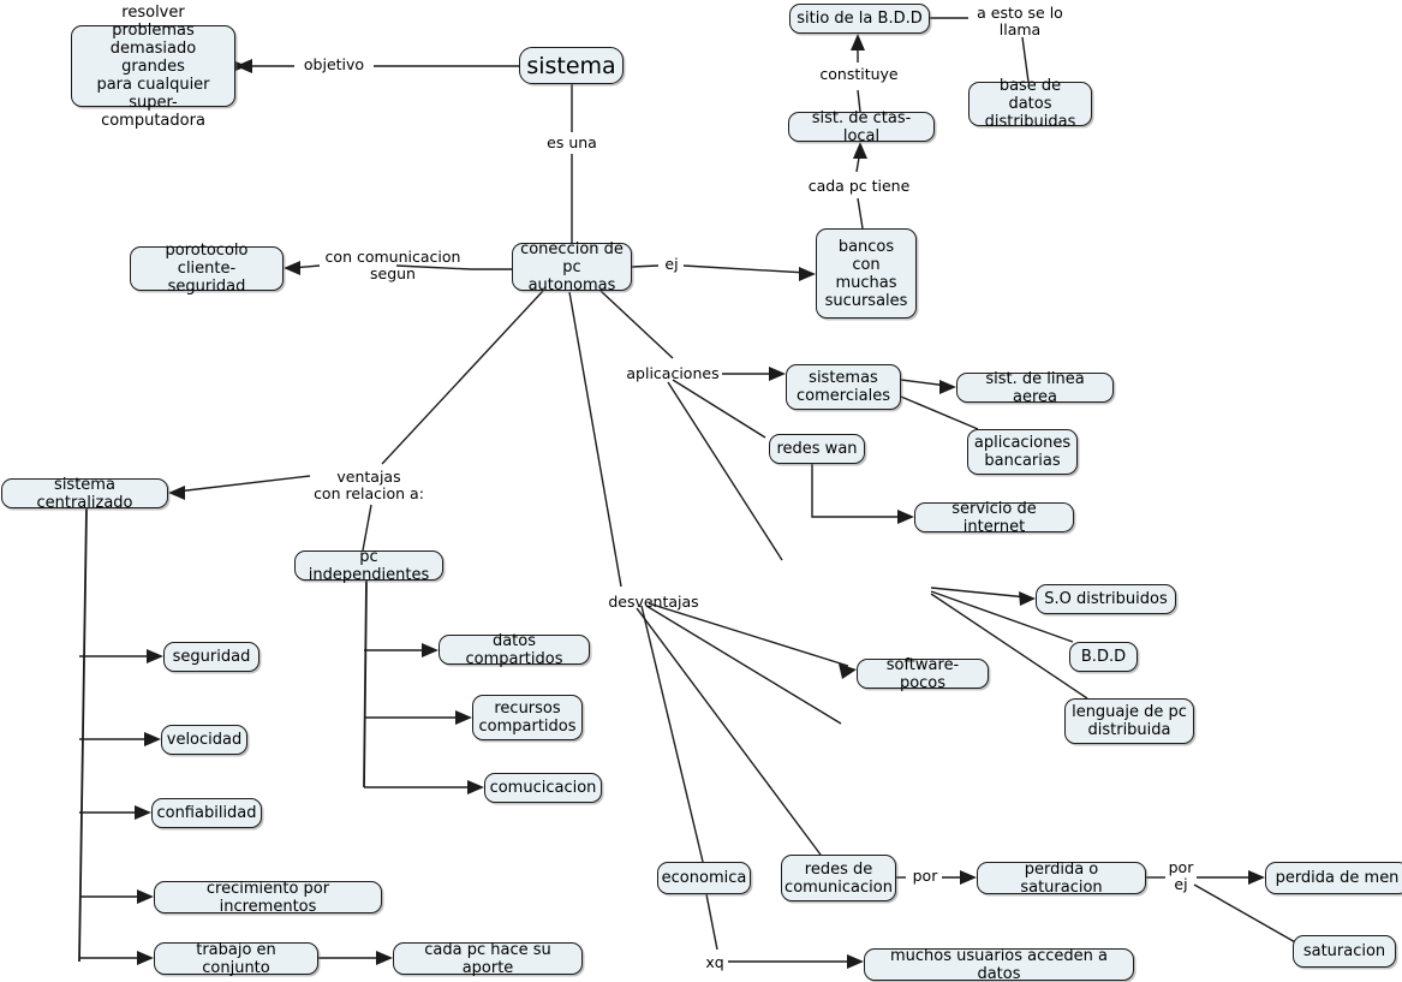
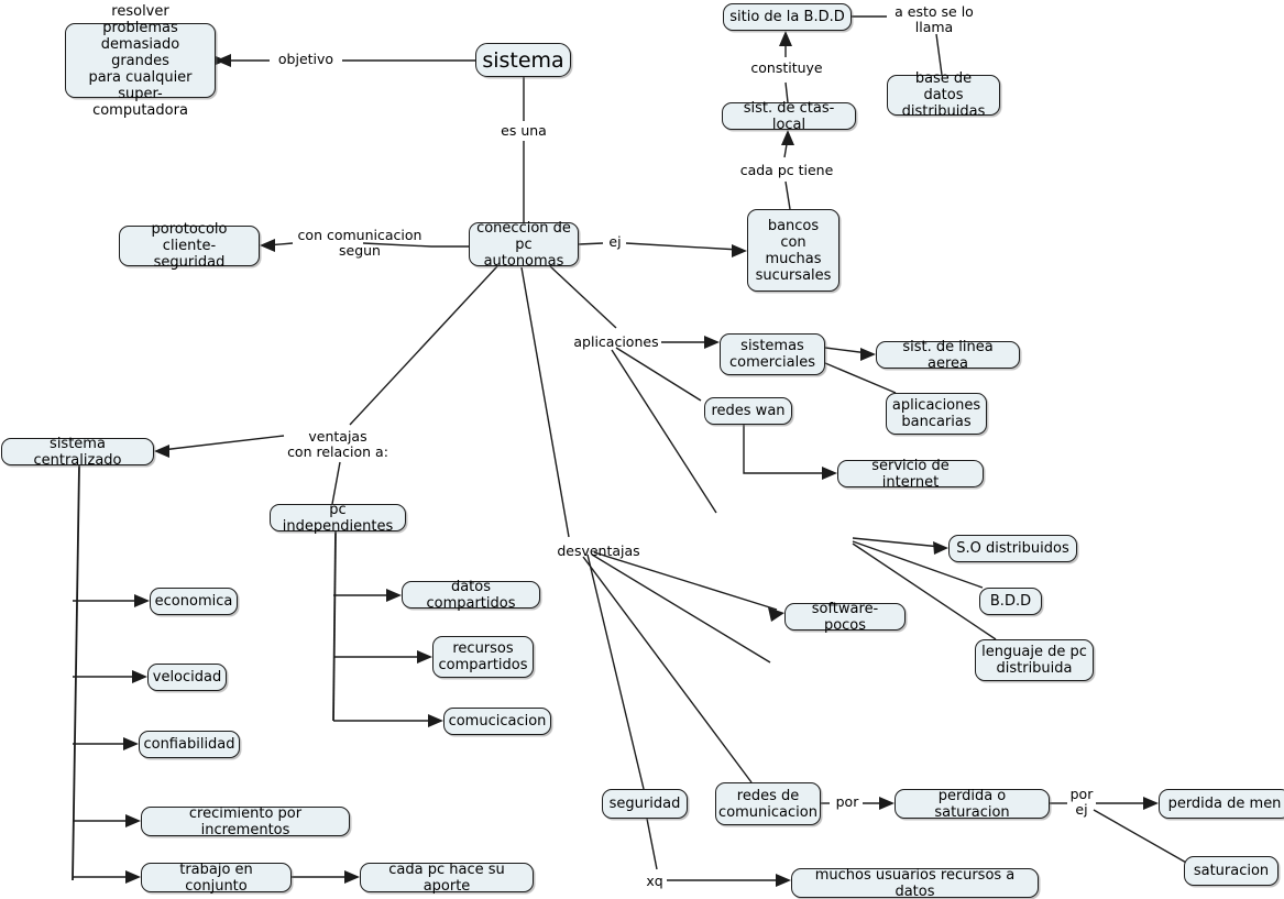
  resolver problemas
  demasiado grandes
  para cualquier
  super-computadora
  sistema
  sitio de la B.D.D
  base de datos
  distribuidas
  sist. de ctas-local
  porotocolo
  cliente- seguridad
  coneccion de
  pc autonomas
  bancos
  con
  muchas
  sucursales
  sistemas
  comerciales
  sist. de linea aerea
  aplicaciones
  bancarias
  redes wan
  sistema centralizado
  servicio de internet
  pc independientes
  S.O distribuidos
- seguridad
+ economica
  datos compartidos
  B.D.D
  software- pocos
  recursos
  compartidos
  lenguaje de pc
  distribuida
  velocidad
  comucicacion
  confiabilidad
- economica
+ seguridad
  redes de
  comunicacion
  perdida o saturacion
  perdida de men
  crecimiento por incrementos
  saturacion
  trabajo en conjunto
  cada pc hace su aporte
- muchos usuarios acceden a datos
+ muchos usuarios recursos a datos
  objetivo
  a esto se lo
  llama
  constituye
  es una
  cada pc tiene
  con comunicacion
  segun
  ej
  aplicaciones
  ventajas
  con relacion a:
  desventajas
  por
  por
  ej
  xq
